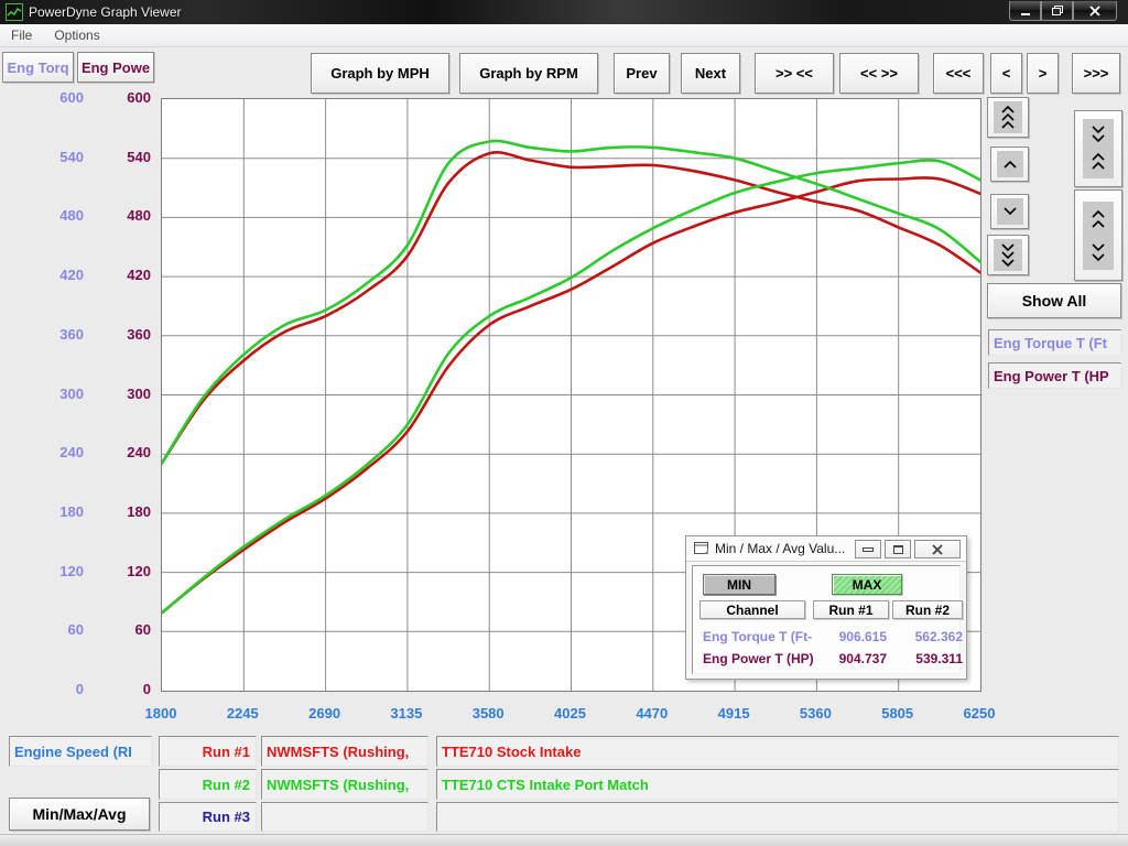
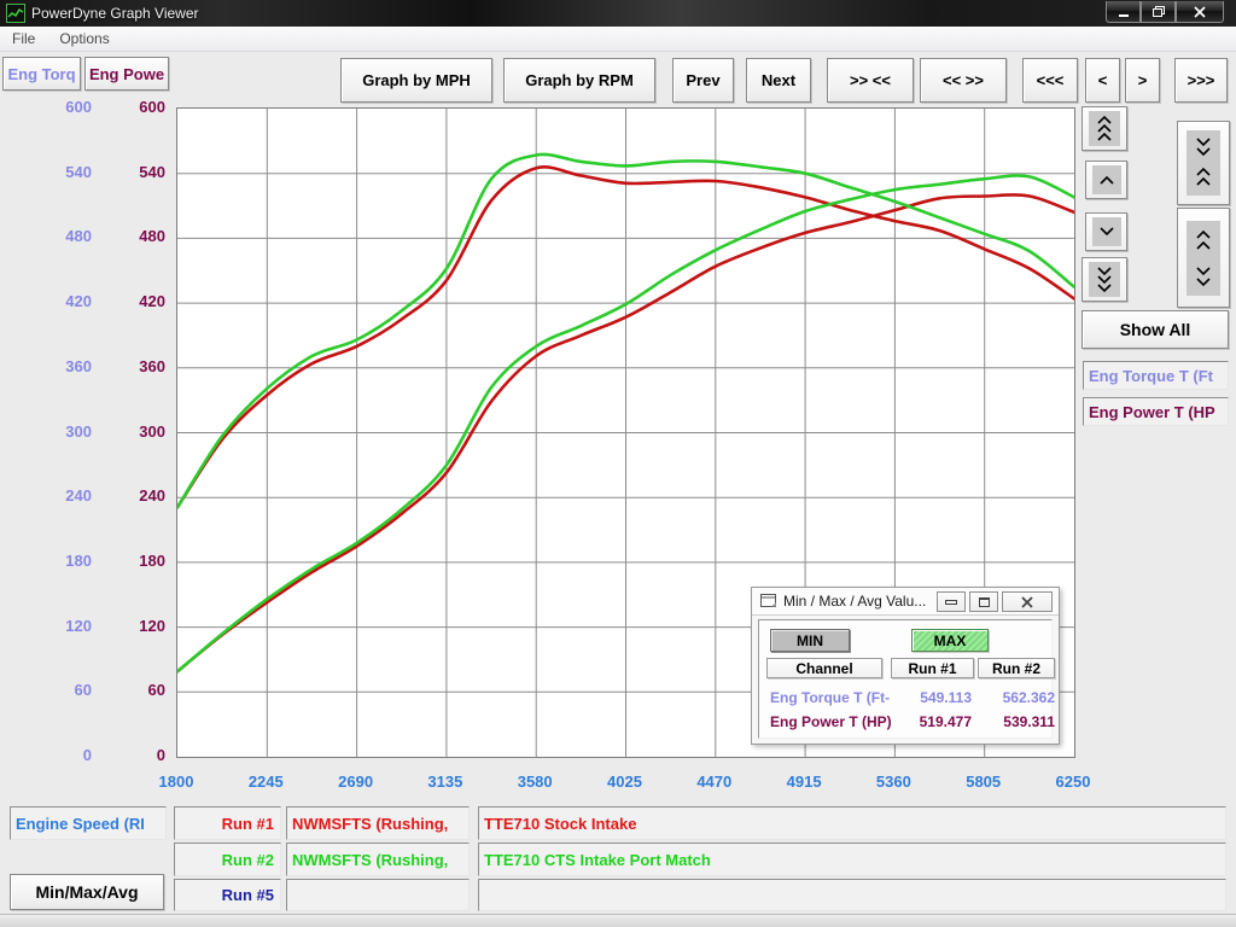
  PowerDyne Graph Viewer
  File
  Options
  Eng Torq
  Eng Powe
  Graph by MPH
  Graph by RPM
  Prev
  Next
  >> <<
  << >>
  <<<
  <
  >
  >>>
  600
  600
  540
  540
  480
  480
  420
  420
  360
  360
  300
  300
  240
  240
  180
  180
  120
  120
  60
  60
  0
  0
  1800
  2245
  2690
  3135
  3580
  4025
  4470
  4915
  5360
  5805
  6250
  Show All
  Eng Torque T (Ft
  Eng Power T (HP
  Engine Speed (RI
  Run #1
  NWMSFTS (Rushing,
  TTE710 Stock Intake
  Run #2
  NWMSFTS (Rushing,
  TTE710 CTS Intake Port Match
- Run #3
+ Run #5
  Min/Max/Avg
  Min / Max / Avg Valu...
  MIN
  MAX
  Channel
  Run #1
  Run #2
  Eng Torque T (Ft-
- 906.615
+ 549.113
  562.362
  Eng Power T (HP)
- 904.737
+ 519.477
  539.311
